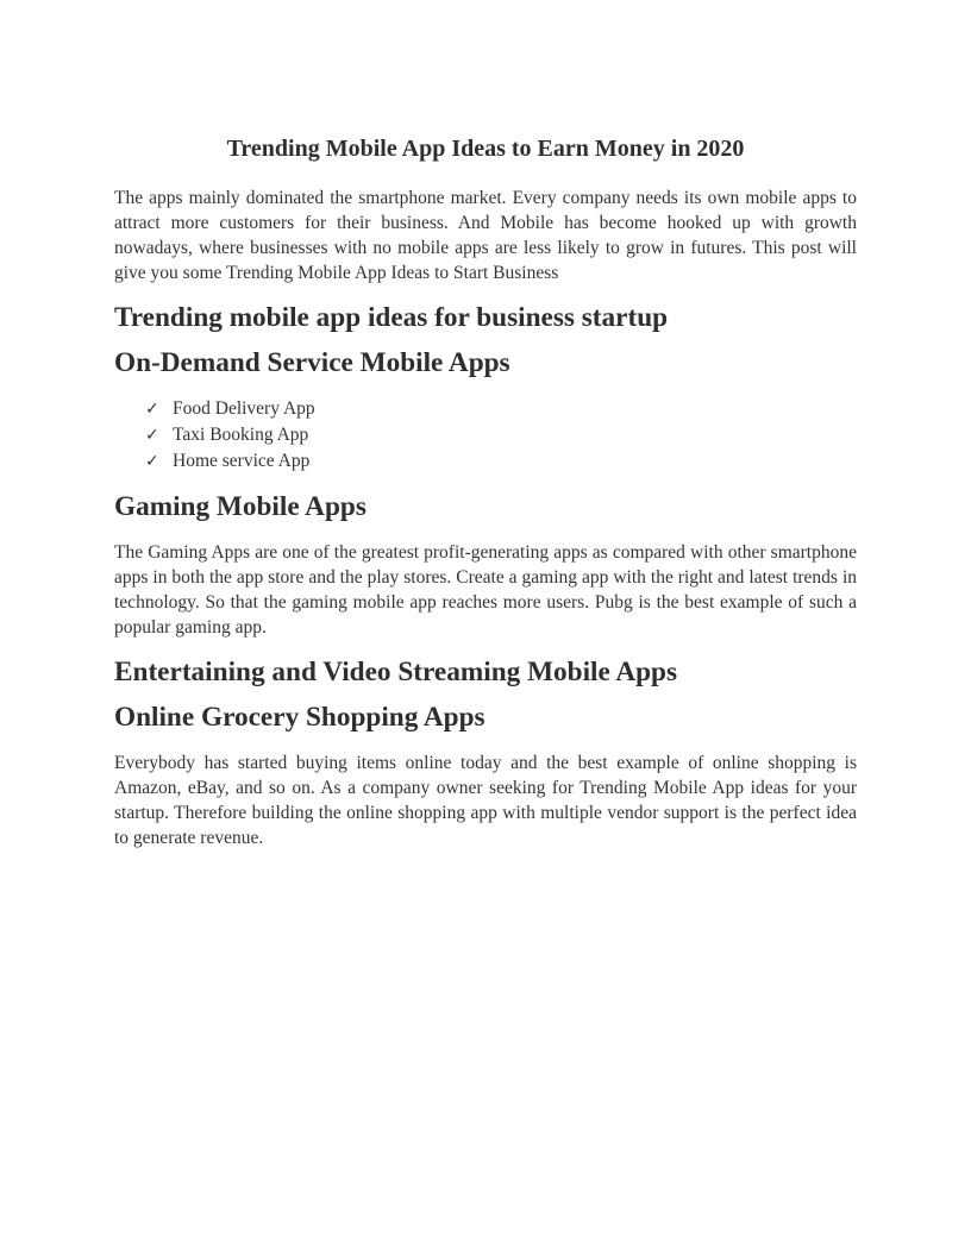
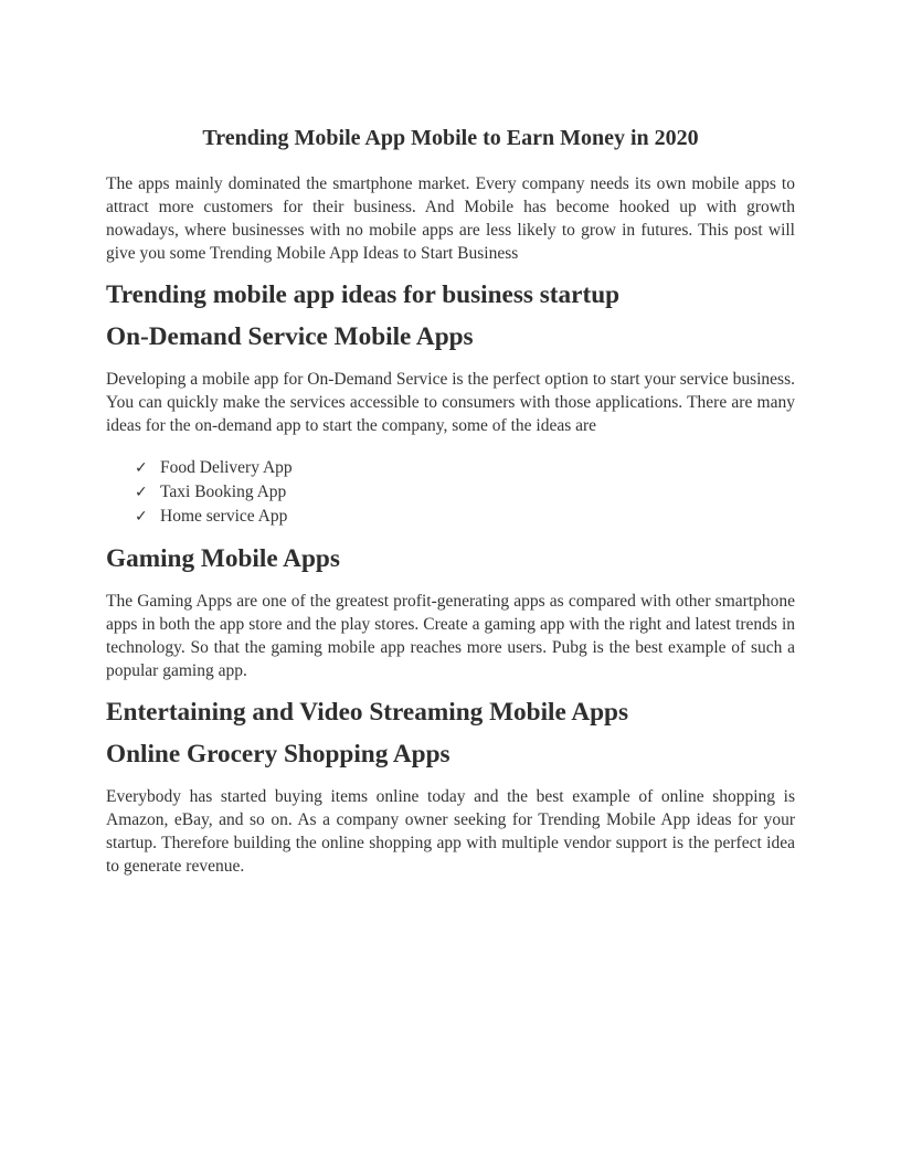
- Trending Mobile App Ideas to Earn Money in 2020
+ Trending Mobile App Mobile to Earn Money in 2020
  The apps mainly dominated the smartphone market. Every company needs its own mobile apps to attract more customers for their business. And Mobile has become hooked up with growth nowadays, where businesses with no mobile apps are less likely to grow in futures. This post will give you some Trending Mobile App Ideas to Start Business
  Trending mobile app ideas for business startup
  On-Demand Service Mobile Apps
+ Developing a mobile app for On-Demand Service is the perfect option to start your service business. You can quickly make the services accessible to consumers with those applications. There are many ideas for the on-demand app to start the company, some of the ideas are
  ✓ Food Delivery App
  ✓ Taxi Booking App
  ✓ Home service App
  Gaming Mobile Apps
  The Gaming Apps are one of the greatest profit-generating apps as compared with other smartphone apps in both the app store and the play stores. Create a gaming app with the right and latest trends in technology. So that the gaming mobile app reaches more users. Pubg is the best example of such a popular gaming app.
  Entertaining and Video Streaming Mobile Apps
  Online Grocery Shopping Apps
  Everybody has started buying items online today and the best example of online shopping is Amazon, eBay, and so on. As a company owner seeking for Trending Mobile App ideas for your startup. Therefore building the online shopping app with multiple vendor support is the perfect idea to generate revenue.
